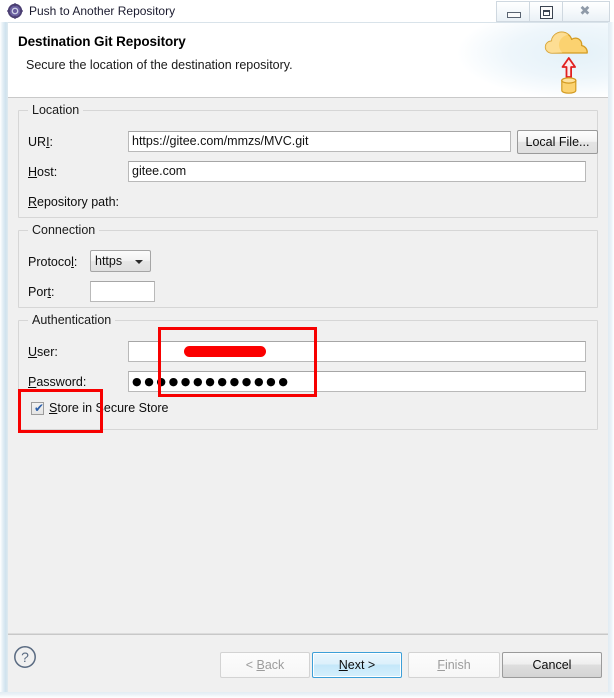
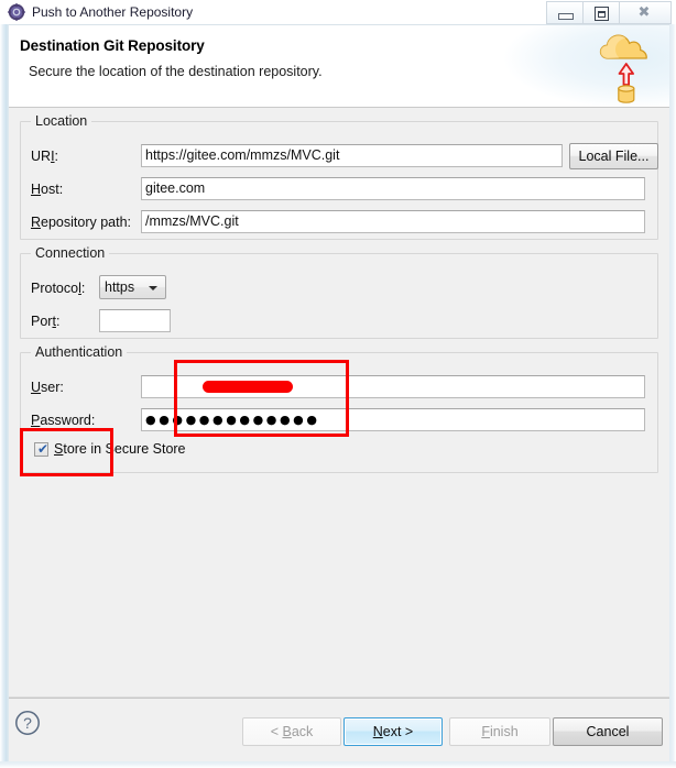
  Push to Another Repository
  ✖
  Destination Git Repository
  Secure the location of the destination repository.
  Location
  URI:
  https://gitee.com/mmzs/MVC.git
  Local File...
  Host:
  gitee.com
  Repository path:
+ /mmzs/MVC.git
  Connection
  Protocol:
  https
  Port:
  Authentication
  User:
  Password:
  ●●●●●●●●●●●●●
  ✔
  Store in Secure Store
  ?
  < Back
  Next >
  Finish
  Cancel
